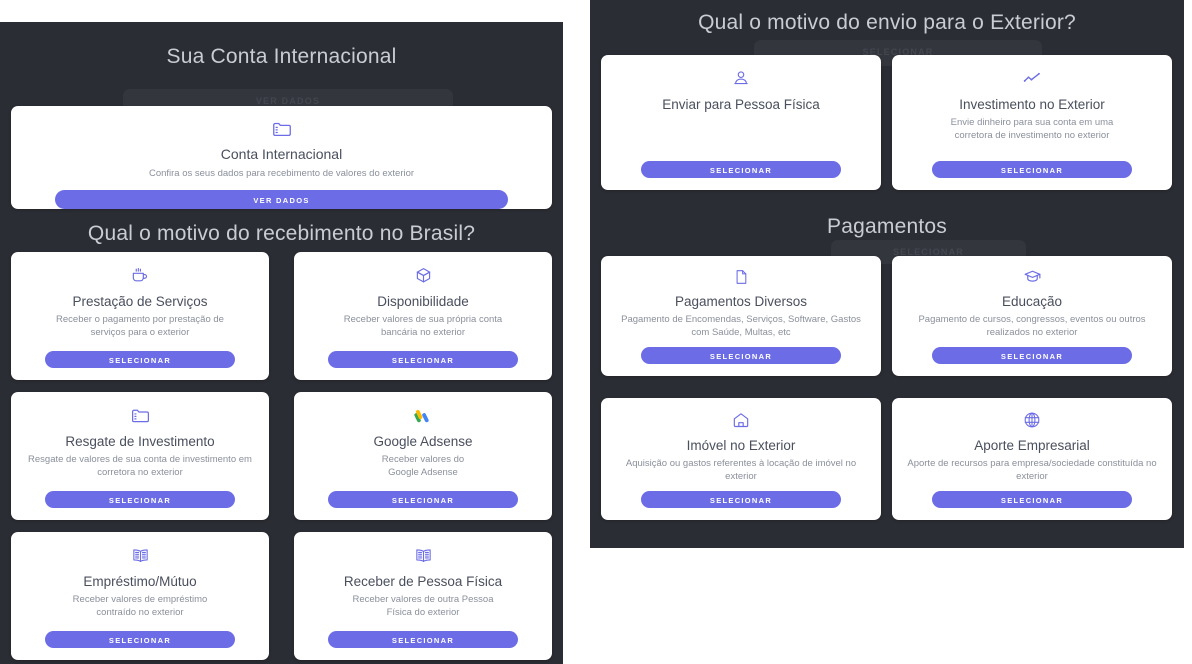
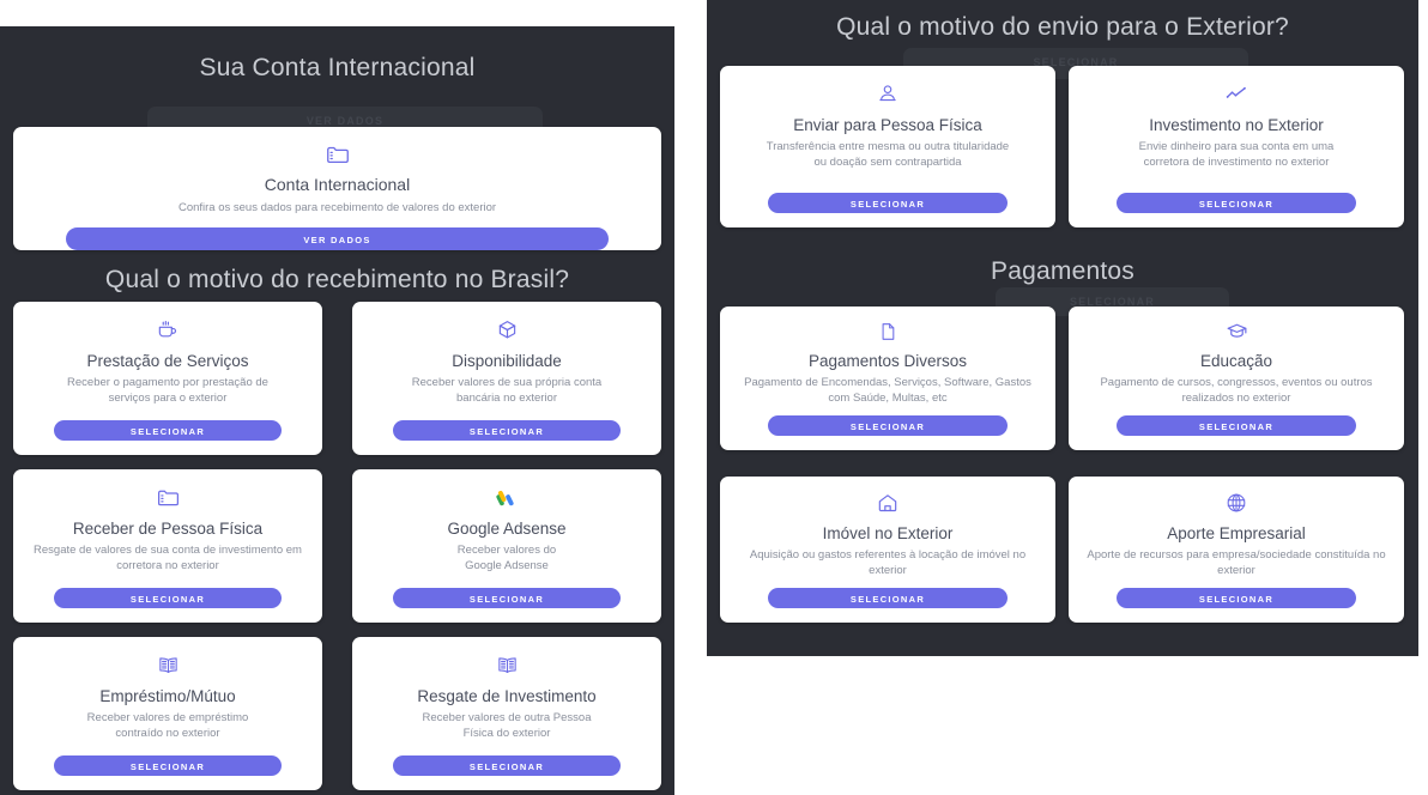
  Sua Conta Internacional
  VER DADOS
  Conta Internacional
  Confira os seus dados para recebimento de valores do exterior
  VER DADOS
  Qual o motivo do recebimento no Brasil?
  Prestação de Serviços
  Receber o pagamento por prestação de serviços para o exterior
  SELECIONAR
  Disponibilidade
  Receber valores de sua própria conta bancária no exterior
  SELECIONAR
- Resgate de Investimento
+ Receber de Pessoa Física
  Resgate de valores de sua conta de investimento em corretora no exterior
  SELECIONAR
  Google Adsense
  Receber valores do Google Adsense
  SELECIONAR
  Empréstimo/Mútuo
  Receber valores de empréstimo contraído no exterior
  SELECIONAR
- Receber de Pessoa Física
+ Resgate de Investimento
  Receber valores de outra Pessoa Física do exterior
  SELECIONAR
  Qual o motivo do envio para o Exterior?
  SELECIONAR
  Enviar para Pessoa Física
+ Transferência entre mesma ou outra titularidade ou doação sem contrapartida
  SELECIONAR
  Investimento no Exterior
  Envie dinheiro para sua conta em uma corretora de investimento no exterior
  SELECIONAR
  Pagamentos
  SELECIONAR
  Pagamentos Diversos
  Pagamento de Encomendas, Serviços, Software, Gastos com Saúde, Multas, etc
  SELECIONAR
  Educação
  Pagamento de cursos, congressos, eventos ou outros realizados no exterior
  SELECIONAR
  Imóvel no Exterior
  Aquisição ou gastos referentes à locação de imóvel no exterior
  SELECIONAR
  Aporte Empresarial
  Aporte de recursos para empresa/sociedade constituída no exterior
  SELECIONAR
